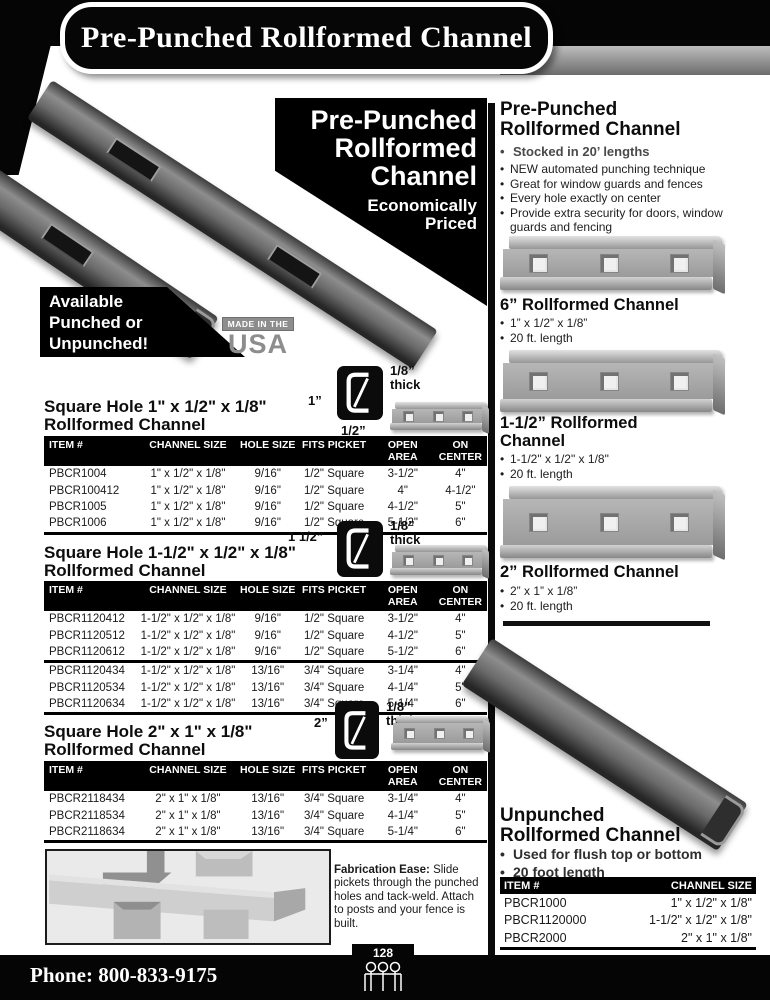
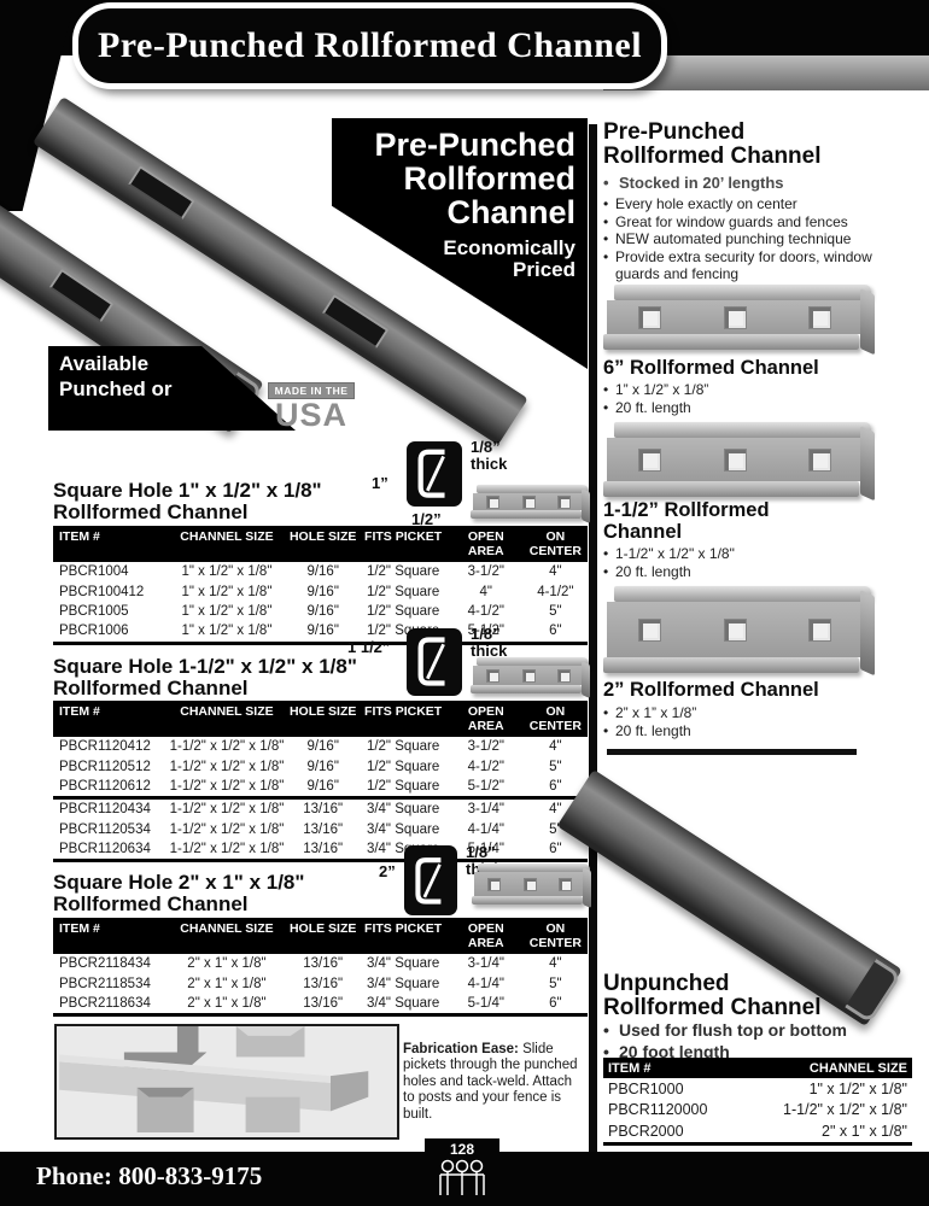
  Pre-Punched Rollformed Channel
  Pre-Punched
  Rollformed
  Channel
  Economically
  Priced
  Available
  Punched or
- Unpunched!
  MADE IN THE
  USA
  Square Hole 1" x 1/2" x 1/8"
  Rollformed Channel
  1”
  1/8”
  thick
  1/2”
  ITEM #
  CHANNEL SIZE
  HOLE SIZE
  FITS PICKET
  OPEN AREA
  ON CENTER
  PBCR1004
  1" x 1/2" x 1/8"
  9/16"
  1/2" Square
  3-1/2"
  4"
  PBCR100412
  1" x 1/2" x 1/8"
  9/16"
  1/2" Square
  4"
  4-1/2"
  PBCR1005
  1" x 1/2" x 1/8"
  9/16"
  1/2" Square
  4-1/2"
  5"
  PBCR1006
  1" x 1/2" x 1/8"
  9/16"
  5-1/2"
  6"
  Square Hole 1-1/2" x 1/2" x 1/8"
  Rollformed Channel
  1 1/2”
  1/8”
  thick
  ITEM #
  CHANNEL SIZE
  HOLE SIZE
  FITS PICKET
  OPEN AREA
  ON CENTER
  PBCR1120412
  1-1/2" x 1/2" x 1/8"
  9/16"
  1/2" Square
  3-1/2"
  4"
  PBCR1120512
  1-1/2" x 1/2" x 1/8"
  9/16"
  1/2" Square
  4-1/2"
  5"
  PBCR1120612
  1-1/2" x 1/2" x 1/8"
  9/16"
  1/2" Square
  5-1/2"
  6"
  PBCR1120434
  1-1/2" x 1/2" x 1/8"
  13/16"
  3/4" Square
  3-1/4"
  4"
  PBCR1120534
  1-1/2" x 1/2" x 1/8"
  13/16"
  3/4" Square
  4-1/4"
  5"
  PBCR1120634
  1-1/2" x 1/2" x 1/8"
  13/16"
  5-1/4"
  6"
  Square Hole 2" x 1" x 1/8"
  Rollformed Channel
  2”
  1/8”
  ITEM #
  CHANNEL SIZE
  HOLE SIZE
  FITS PICKET
  OPEN AREA
  ON CENTER
  PBCR2118434
  2" x 1" x 1/8"
  13/16"
  3/4" Square
  3-1/4"
  4"
  PBCR2118534
  2" x 1" x 1/8"
  13/16"
  3/4" Square
  4-1/4"
  5"
  PBCR2118634
  2" x 1" x 1/8"
  13/16"
  3/4" Square
  5-1/4"
  6"
  Fabrication Ease: Slide pickets through the punched holes and tack-weld. Attach to posts and your fence is built.
  Pre-Punched
  Rollformed Channel
  •
  Stocked in 20’ lengths
  •
- NEW automated punching technique
+ Every hole exactly on center
  •
  Great for window guards and fences
  •
- Every hole exactly on center
+ NEW automated punching technique
  •
  Provide extra security for doors, window guards and fencing
  6” Rollformed Channel
  •
  1” x 1/2” x 1/8”
  •
  20 ft. length
  1-1/2” Rollformed
  Channel
  •
  1-1/2" x 1/2" x 1/8"
  •
  20 ft. length
  2” Rollformed Channel
  •
  2” x 1” x 1/8”
  •
  20 ft. length
  Unpunched
  Rollformed Channel
  •
  Used for flush top or bottom
  •
  20 foot length
  ITEM #
  CHANNEL SIZE
  PBCR1000
  1" x 1/2" x 1/8"
  PBCR1120000
  1-1/2" x 1/2" x 1/8"
  PBCR2000
  2" x 1" x 1/8"
  Phone: 800-833-9175
  128
